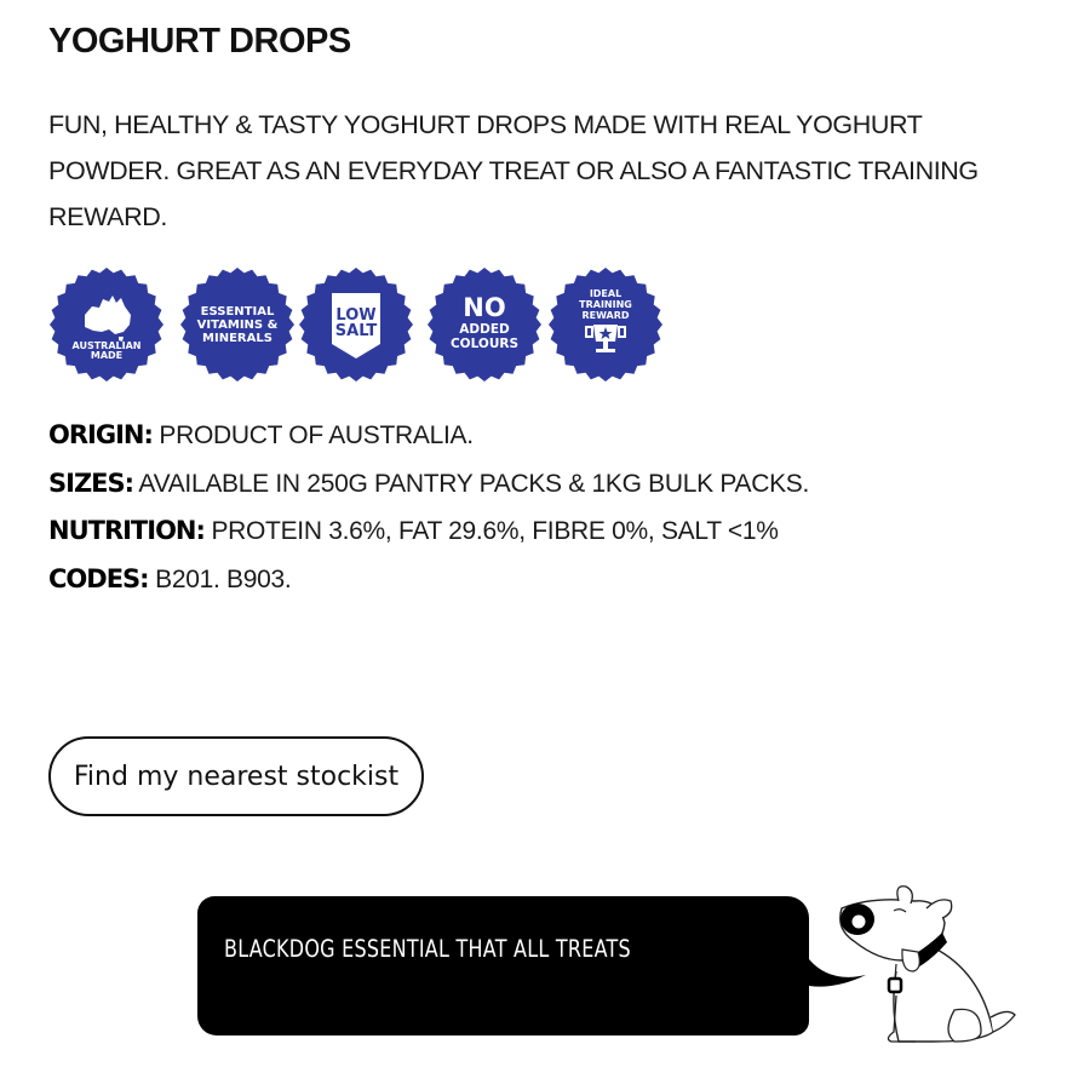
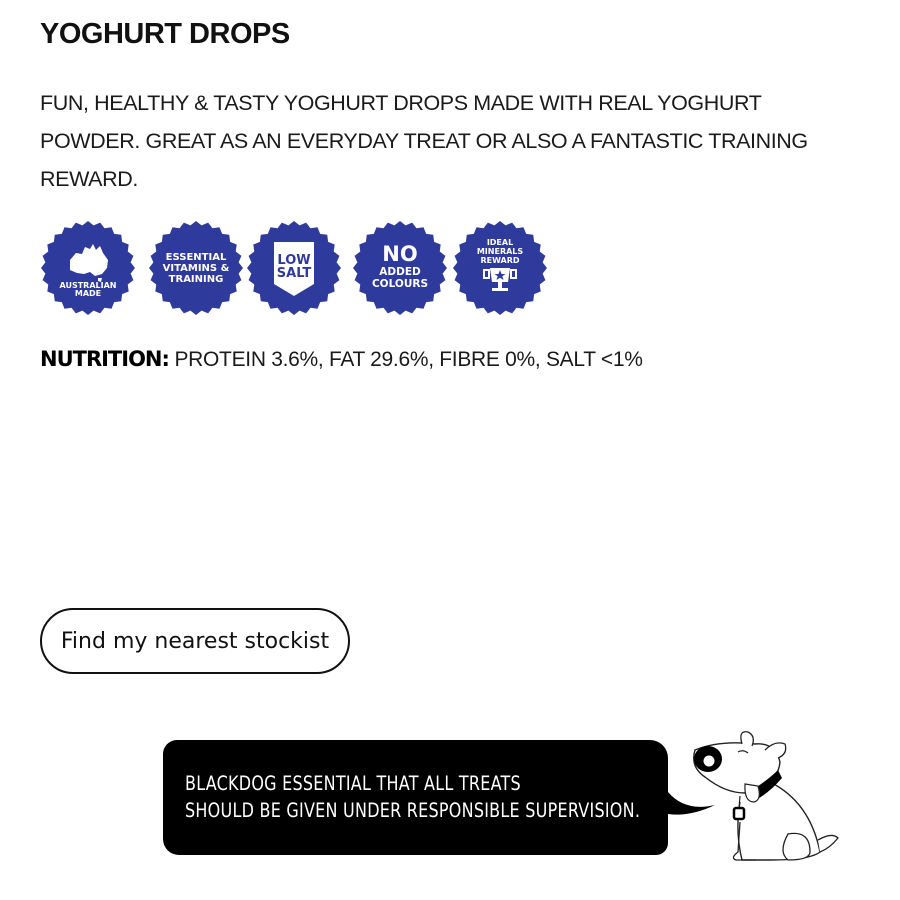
  YOGHURT DROPS
  FUN, HEALTHY & TASTY YOGHURT DROPS MADE WITH REAL YOGHURT POWDER. GREAT AS AN EVERYDAY TREAT OR ALSO A FANTASTIC TRAINING REWARD.
  AUSTRALIAN
  MADE
  ESSENTIAL
  VITAMINS &
- MINERALS
+ TRAINING
  LOW
  SALT
  NO
  ADDED
  COLOURS
  IDEAL
- TRAINING
+ MINERALS
  REWARD
- ORIGIN: PRODUCT OF AUSTRALIA.
- SIZES: AVAILABLE IN 250G PANTRY PACKS & 1KG BULK PACKS.
  NUTRITION: PROTEIN 3.6%, FAT 29.6%, FIBRE 0%, SALT <1%
- CODES: B201. B903.
  Find my nearest stockist
  BLACKDOG ESSENTIAL THAT ALL TREATS
+ SHOULD BE GIVEN UNDER RESPONSIBLE SUPERVISION.
